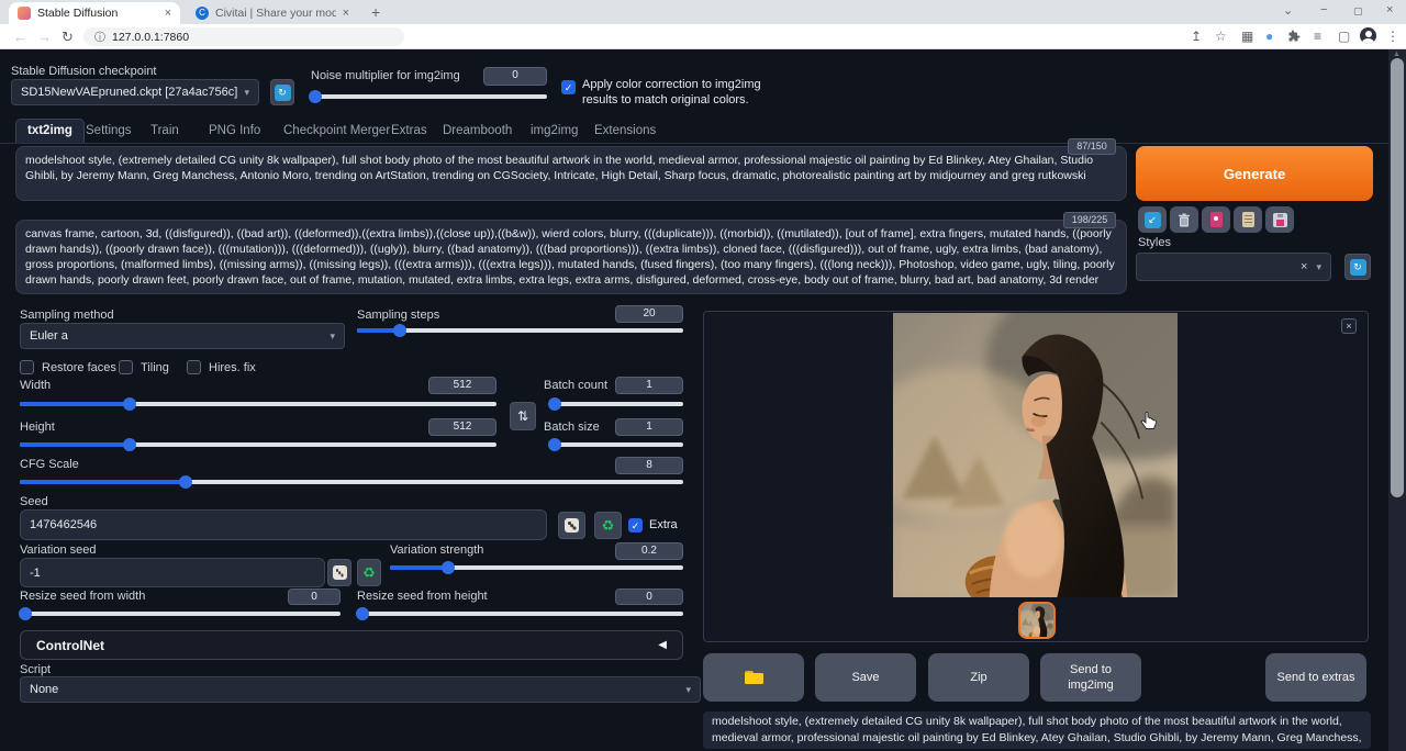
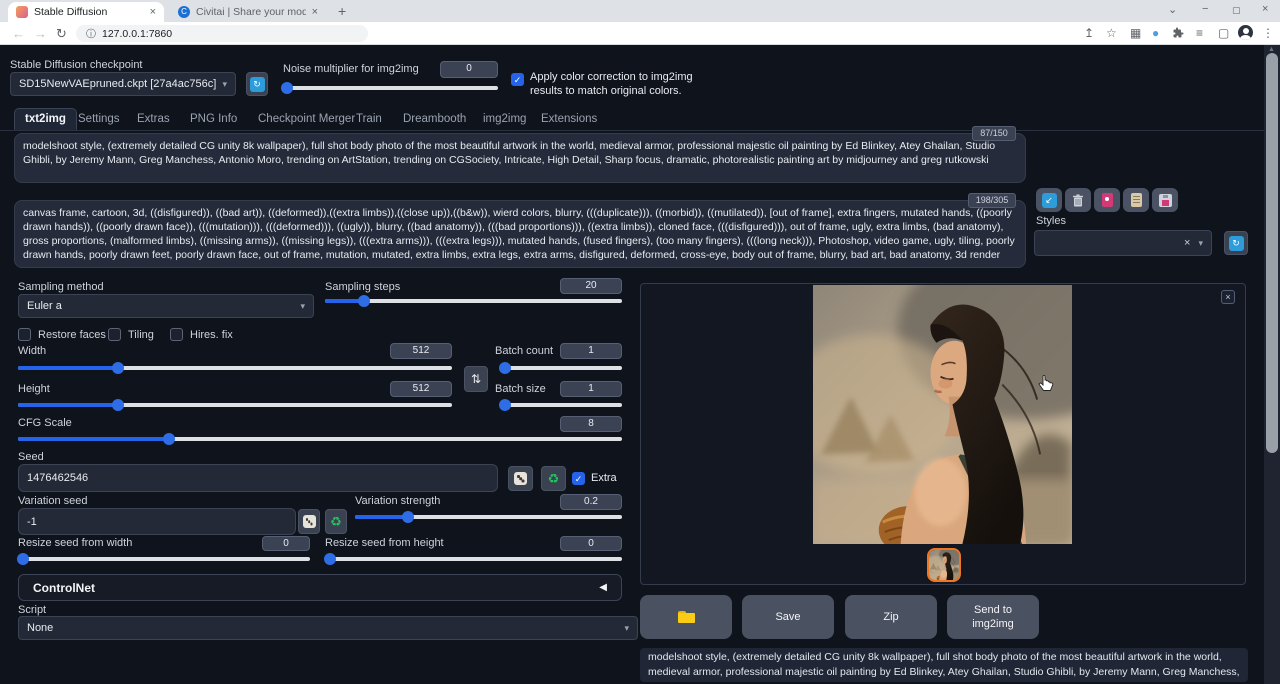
  Stable Diffusion
  ×
  C
  Civitai | Share your mod
  ×
  +
  ⌄
  −
  ▢
  ×
  ←
  →
  ↻
  ⓘ
  127.0.0.1:7860
  ↥
  ☆
  ▦
  ●
  ≡
  ▢
  ⋮
  Stable Diffusion checkpoint
  SD15NewVAEpruned.ckpt [27a4ac756c]
  ▾
  ↻
  Noise multiplier for img2img
  0
  ✓
  Apply color correction to img2img results to match original colors.
  txt2img
  Settings
- Train
+ Extras
  PNG Info
  Checkpoint Merger
- Extras
+ Train
  Dreambooth
  img2img
  Extensions
  87/150
  modelshoot style, (extremely detailed CG unity 8k wallpaper), full shot body photo of the most beautiful artwork in the world, medieval armor, professional majestic oil painting by Ed Blinkey, Atey Ghailan, Studio Ghibli, by Jeremy Mann, Greg Manchess, Antonio Moro, trending on ArtStation, trending on CGSociety, Intricate, High Detail, Sharp focus, dramatic, photorealistic painting art by midjourney and greg rutkowski
- 198/225
+ 198/305
  canvas frame, cartoon, 3d, ((disfigured)), ((bad art)), ((deformed)),((extra limbs)),((close up)),((b&w)), wierd colors, blurry, (((duplicate))), ((morbid)), ((mutilated)), [out of frame], extra fingers, mutated hands, ((poorly drawn hands)), ((poorly drawn face)), (((mutation))), (((deformed))), ((ugly)), blurry, ((bad anatomy)), (((bad proportions))), ((extra limbs)), cloned face, (((disfigured))), out of frame, ugly, extra limbs, (bad anatomy), gross proportions, (malformed limbs), ((missing arms)), ((missing legs)), (((extra arms))), (((extra legs))), mutated hands, (fused fingers), (too many fingers), (((long neck))), Photoshop, video game, ugly, tiling, poorly drawn hands, poorly drawn feet, poorly drawn face, out of frame, mutation, mutated, extra limbs, extra legs, extra arms, disfigured, deformed, cross-eye, body out of frame, blurry, bad art, bad anatomy, 3d render
- Generate
  ↙
  Styles
  ×
  ▾
  ↻
  Sampling method
  Euler a
  ▾
  Sampling steps
  20
  Restore faces
  Tiling
  Hires. fix
  Width
  512
  Batch count
  1
  ⇅
  Height
  512
  Batch size
  1
  CFG Scale
  8
  Seed
  1476462546
  ♻
  ✓
  Extra
  Variation seed
  -1
  ♻
  Variation strength
  0.2
  Resize seed from width
  0
  Resize seed from height
  0
  ControlNet
  ◀
  Script
  None
  ▾
  ×
  Save
  Zip
  Send to img2img
- Send to extras
  modelshoot style, (extremely detailed CG unity 8k wallpaper), full shot body photo of the most beautiful artwork in the world, medieval armor, professional majestic oil painting by Ed Blinkey, Atey Ghailan, Studio Ghibli, by Jeremy Mann, Greg Manchess,
